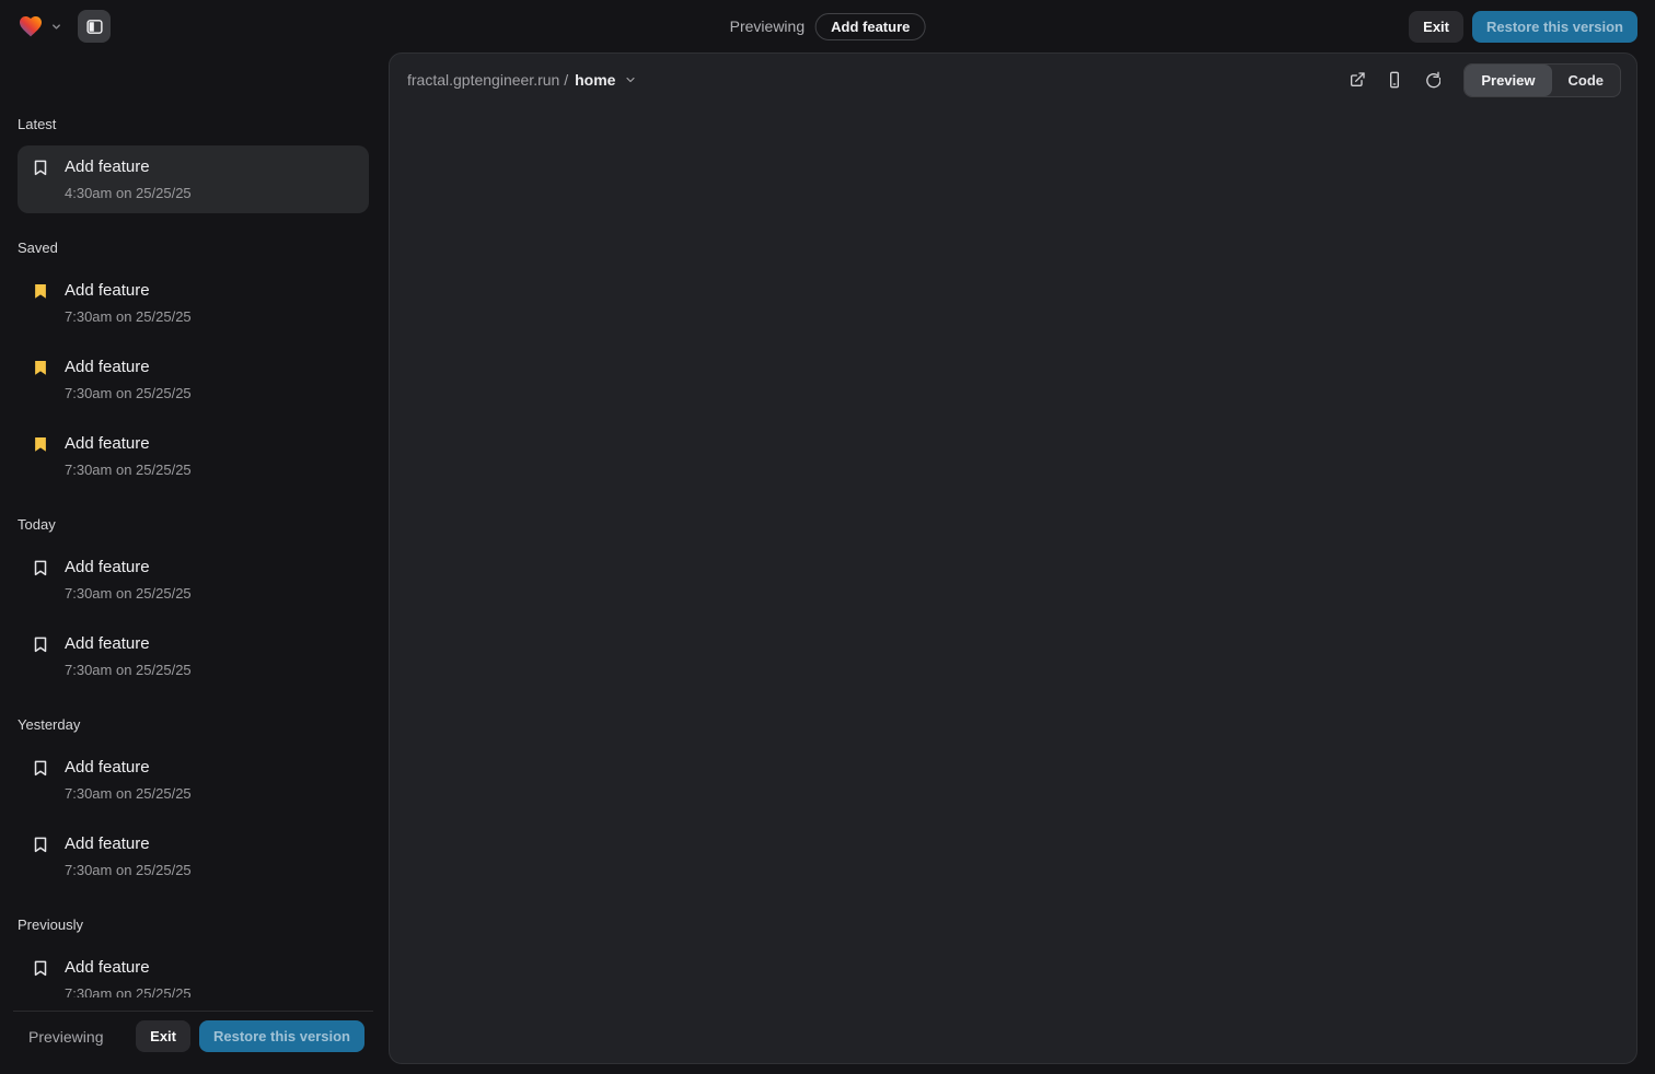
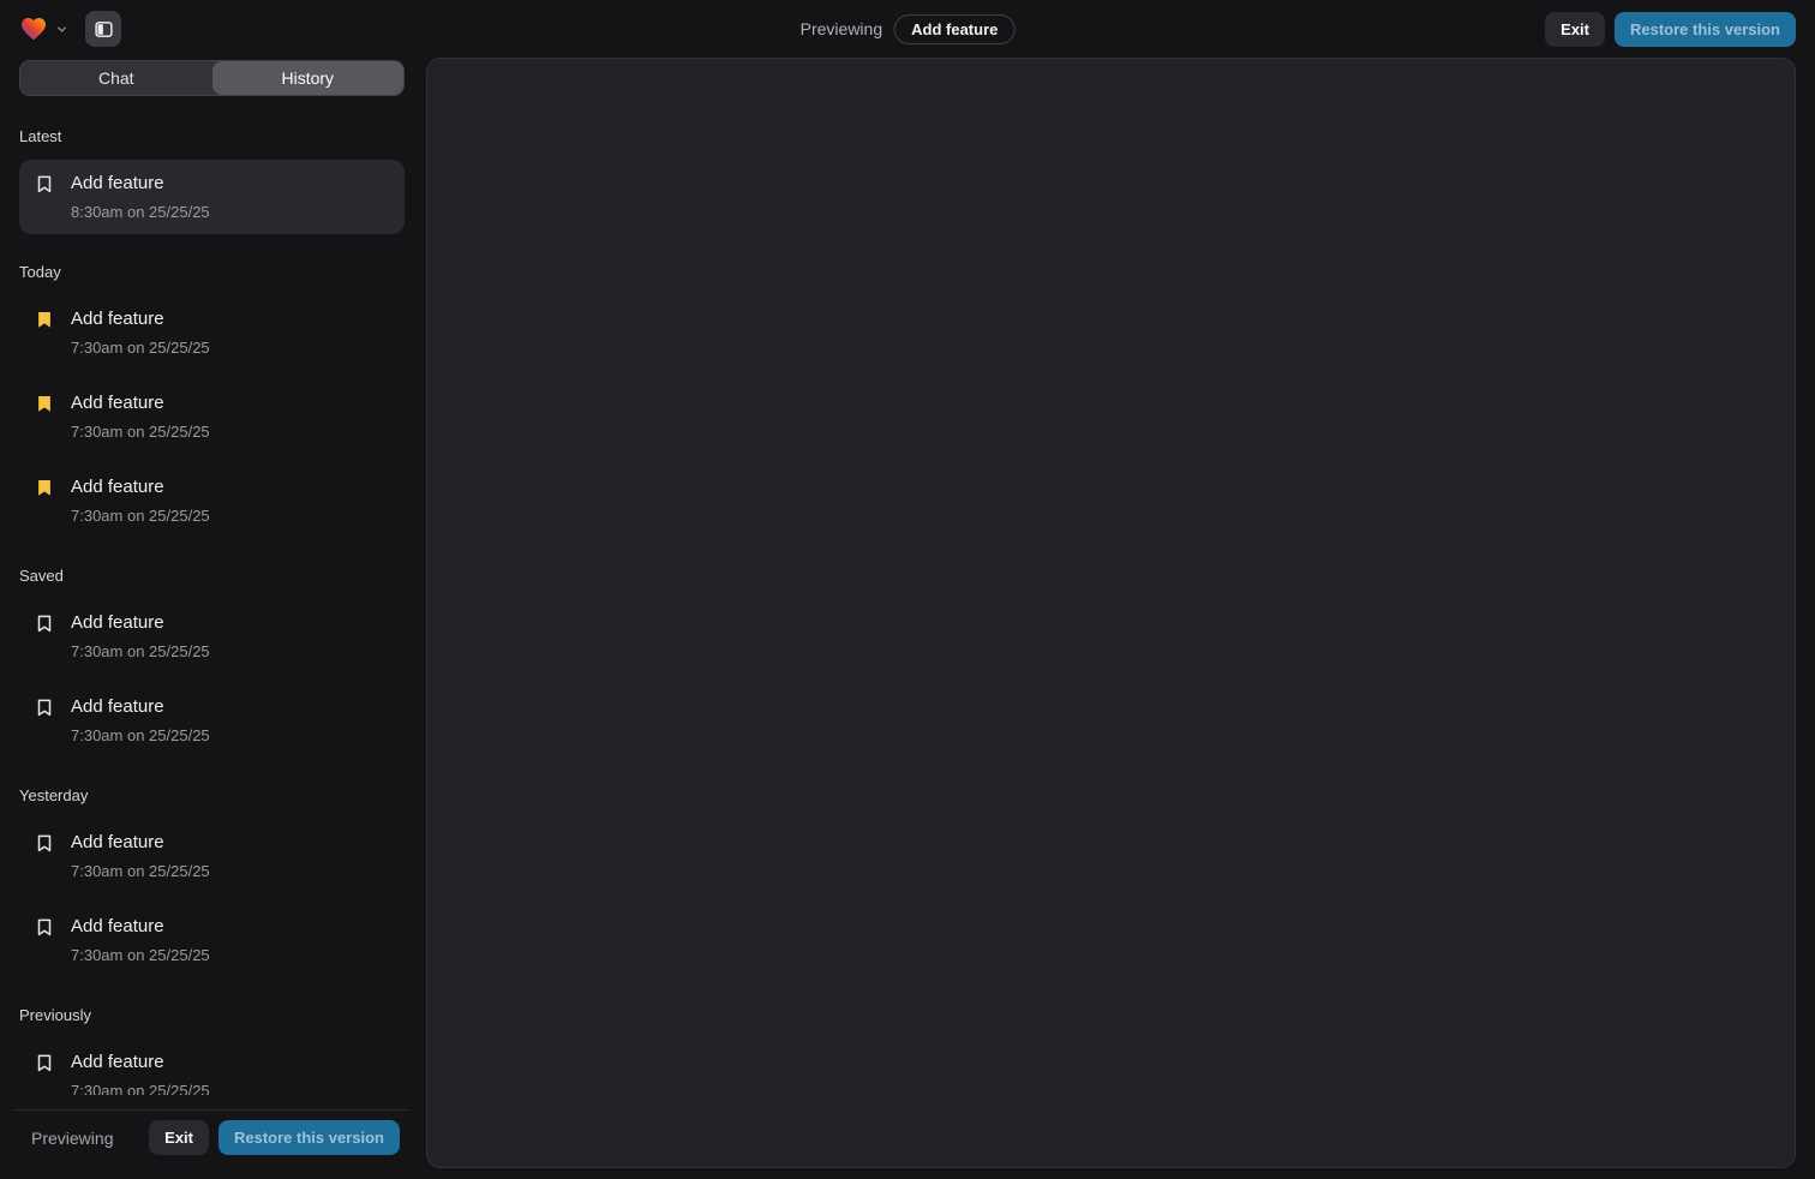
  Previewing
  Add feature
  Exit
  Restore this version
+ Chat
+ History
  Latest
  Add feature
- 4:30am on 25/25/25
+ 8:30am on 25/25/25
- Saved
+ Today
  Add feature
  7:30am on 25/25/25
  Add feature
  7:30am on 25/25/25
  Add feature
  7:30am on 25/25/25
- Today
+ Saved
  Add feature
  7:30am on 25/25/25
  Add feature
  7:30am on 25/25/25
  Yesterday
  Add feature
  7:30am on 25/25/25
  Add feature
  7:30am on 25/25/25
  Previously
  Add feature
  7:30am on 25/25/25
  Previewing
  Exit
  Restore this version
- fractal.gptengineer.run /
- home
- Preview
- Code
